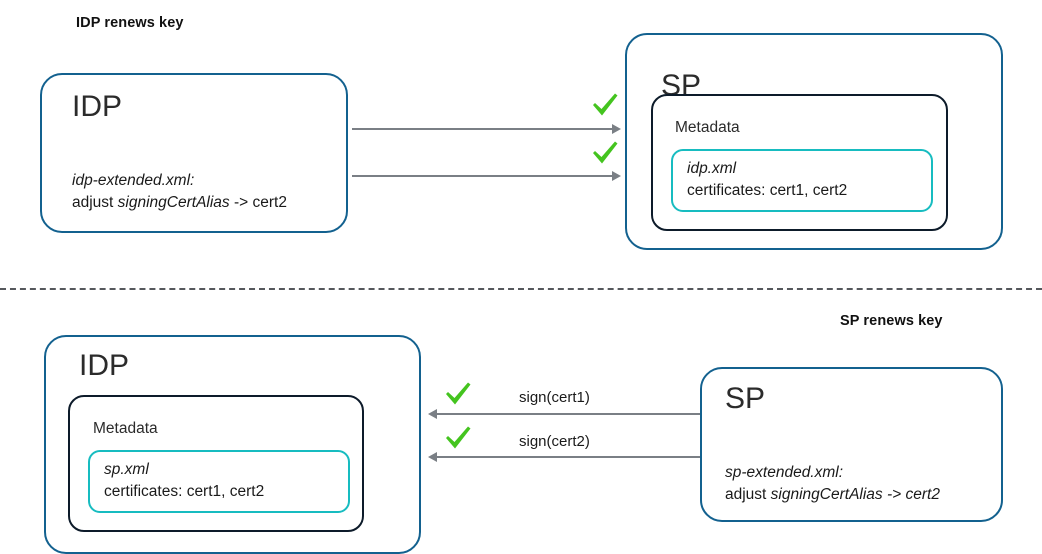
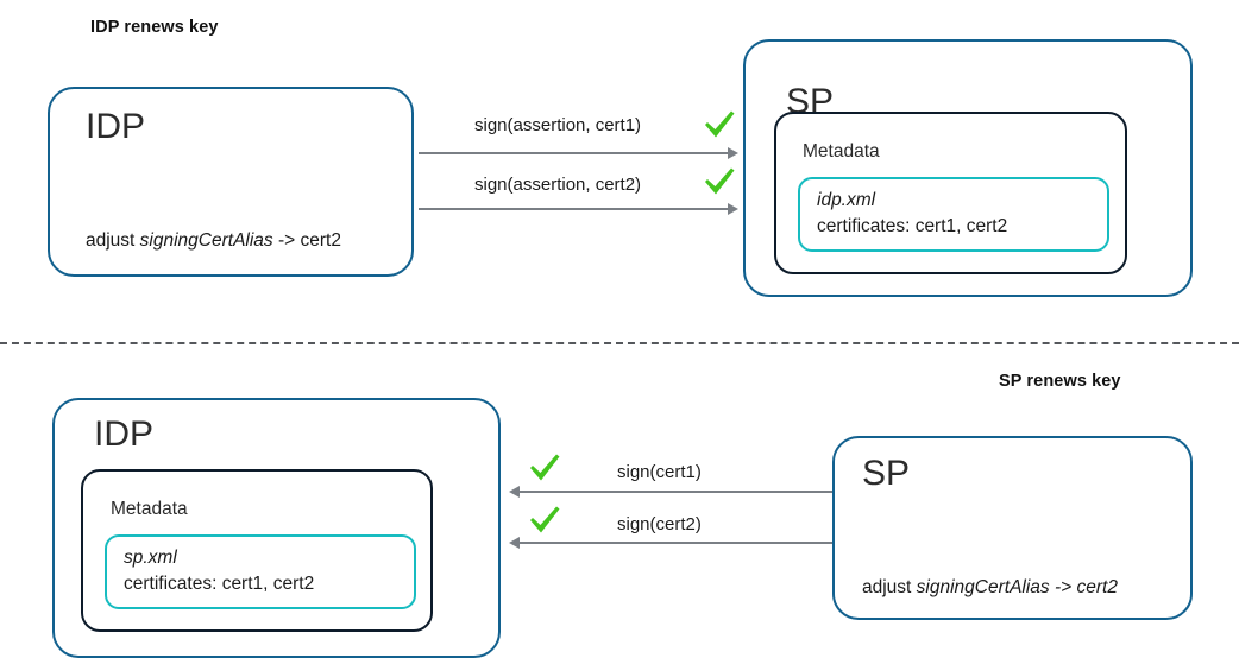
  IDP renews key
  IDP
- idp-extended.xml:
  adjust signingCertAlias -> cert2
+ sign(assertion, cert1)
+ sign(assertion, cert2)
  SP
  Metadata
  idp.xml
  certificates: cert1, cert2
  SP renews key
  IDP
  Metadata
  sp.xml
  certificates: cert1, cert2
  sign(cert1)
  sign(cert2)
  SP
- sp-extended.xml:
  adjust signingCertAlias -> cert2
